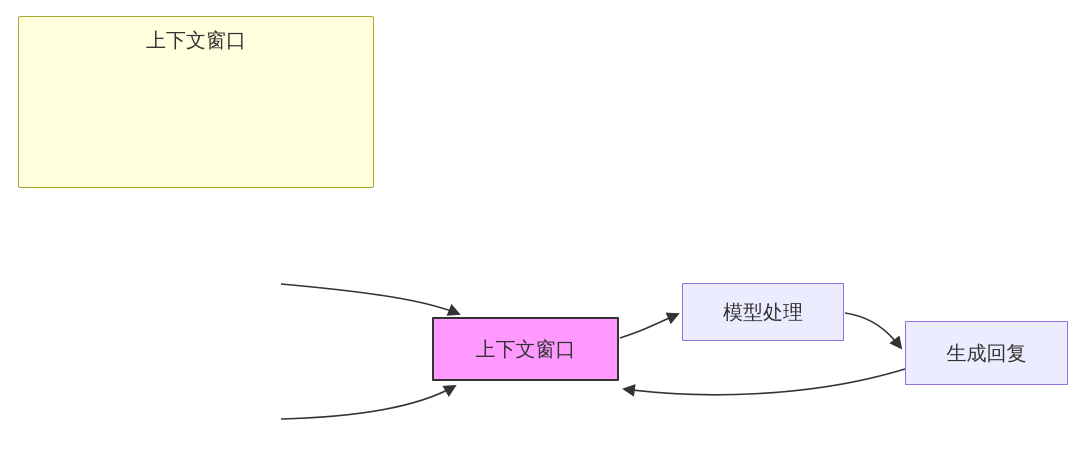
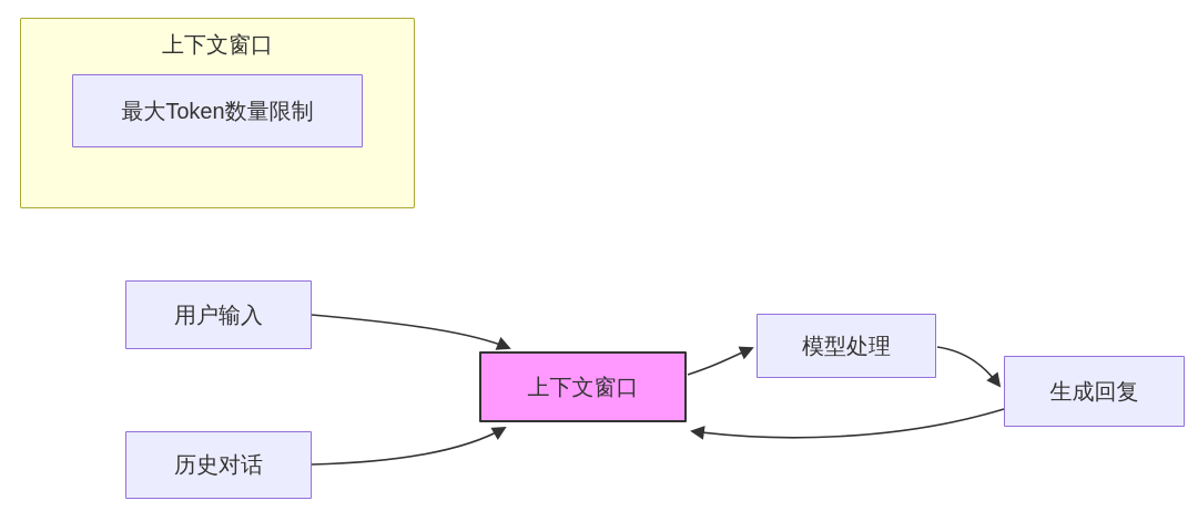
  上下文窗口
+ 最大Token数量限制
+ 用户输入
+ 历史对话
  上下文窗口
  模型处理
  生成回复
